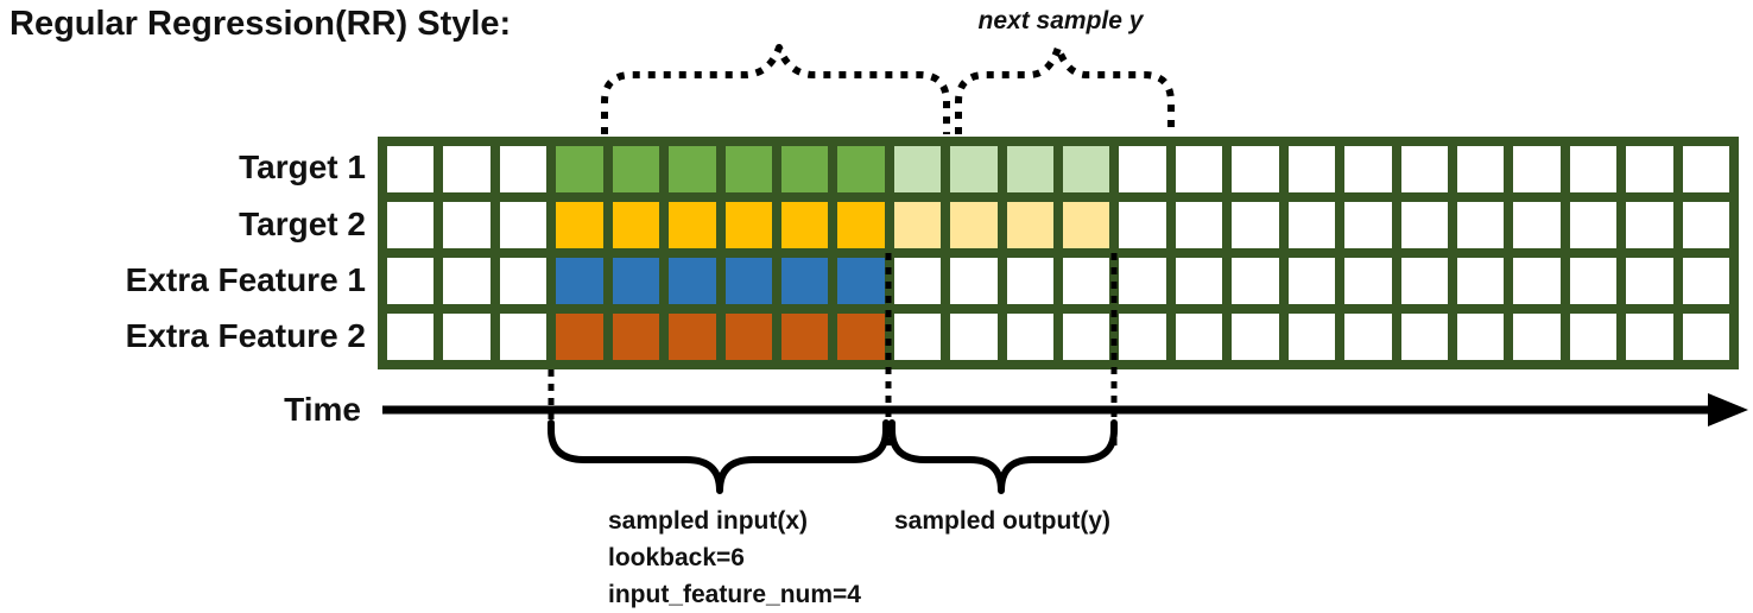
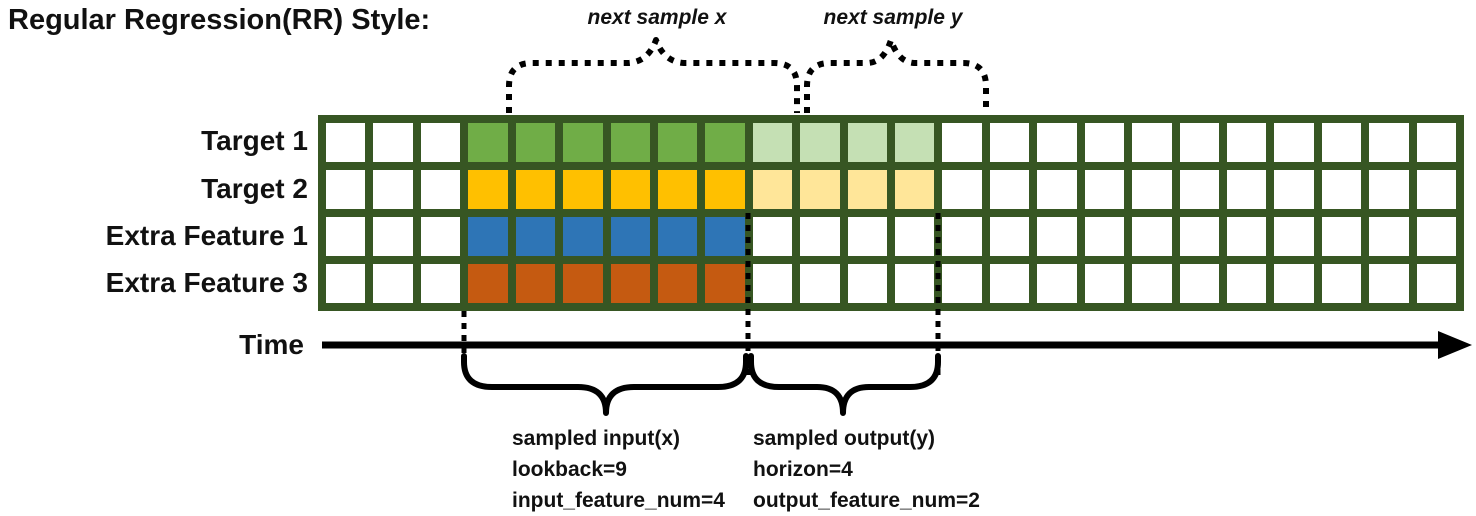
  Regular Regression(RR) Style:
+ next sample x
  next sample y
  Target 1
  Target 2
  Extra Feature 1
- Extra Feature 2
+ Extra Feature 3
  Time
  sampled input(x)
- lookback=6
+ lookback=9
  input_feature_num=4
  sampled output(y)
+ horizon=4
+ output_feature_num=2
